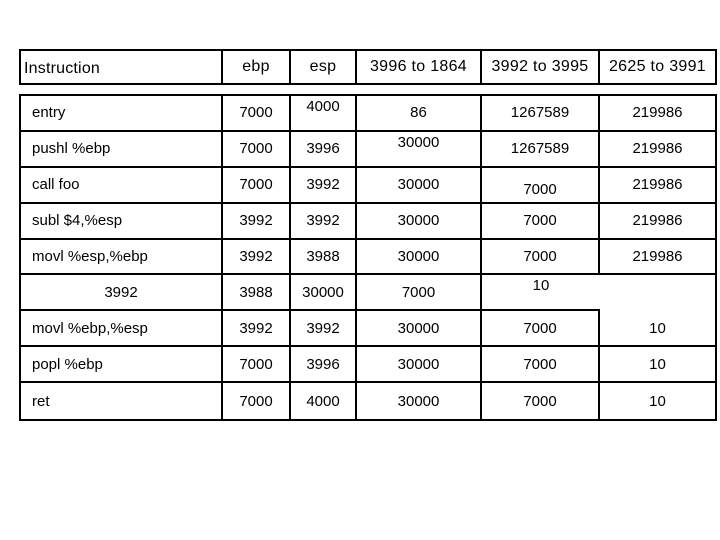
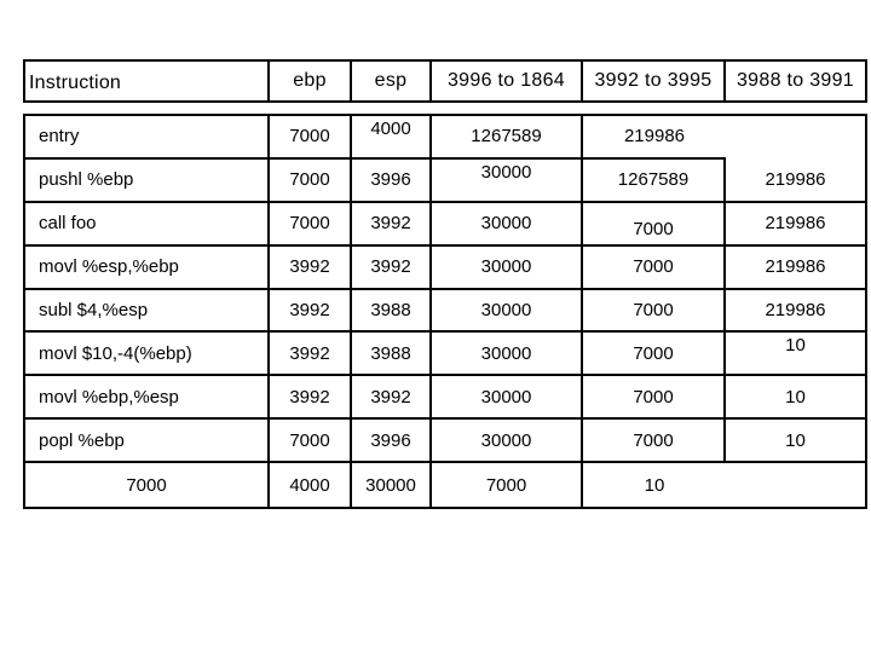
  Instruction
  ebp
  esp
  3996 to 1864
  3992 to 3995
- 2625 to 3991
+ 3988 to 3991
  entry
  7000
  4000
- 86
  1267589
  219986
  pushl %ebp
  7000
  3996
  30000
  1267589
  219986
  call foo
  7000
  3992
  30000
  7000
  219986
- subl $4,%esp
+ movl %esp,%ebp
  3992
  3992
  30000
  7000
  219986
- movl %esp,%ebp
+ subl $4,%esp
  3992
  3988
  30000
  7000
  219986
+ movl $10,-4(%ebp)
  3992
  3988
  30000
  7000
  10
  movl %ebp,%esp
  3992
  3992
  30000
  7000
  10
  popl %ebp
  7000
  3996
  30000
  7000
  10
- ret
  7000
  4000
  30000
  7000
  10
